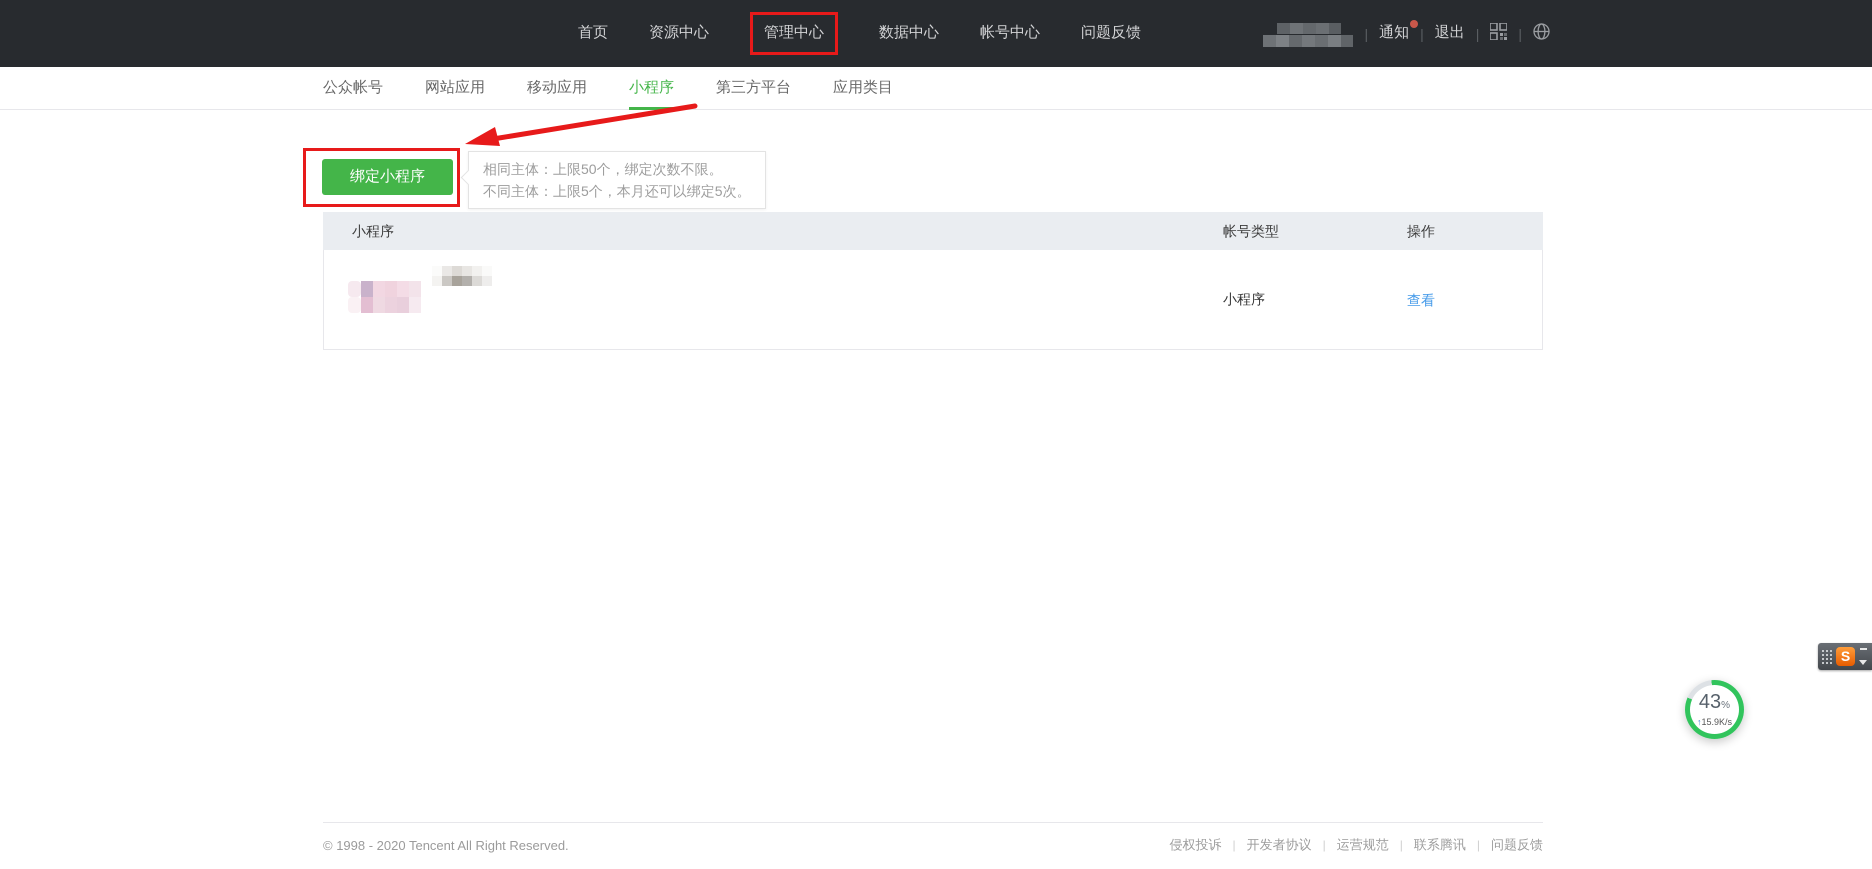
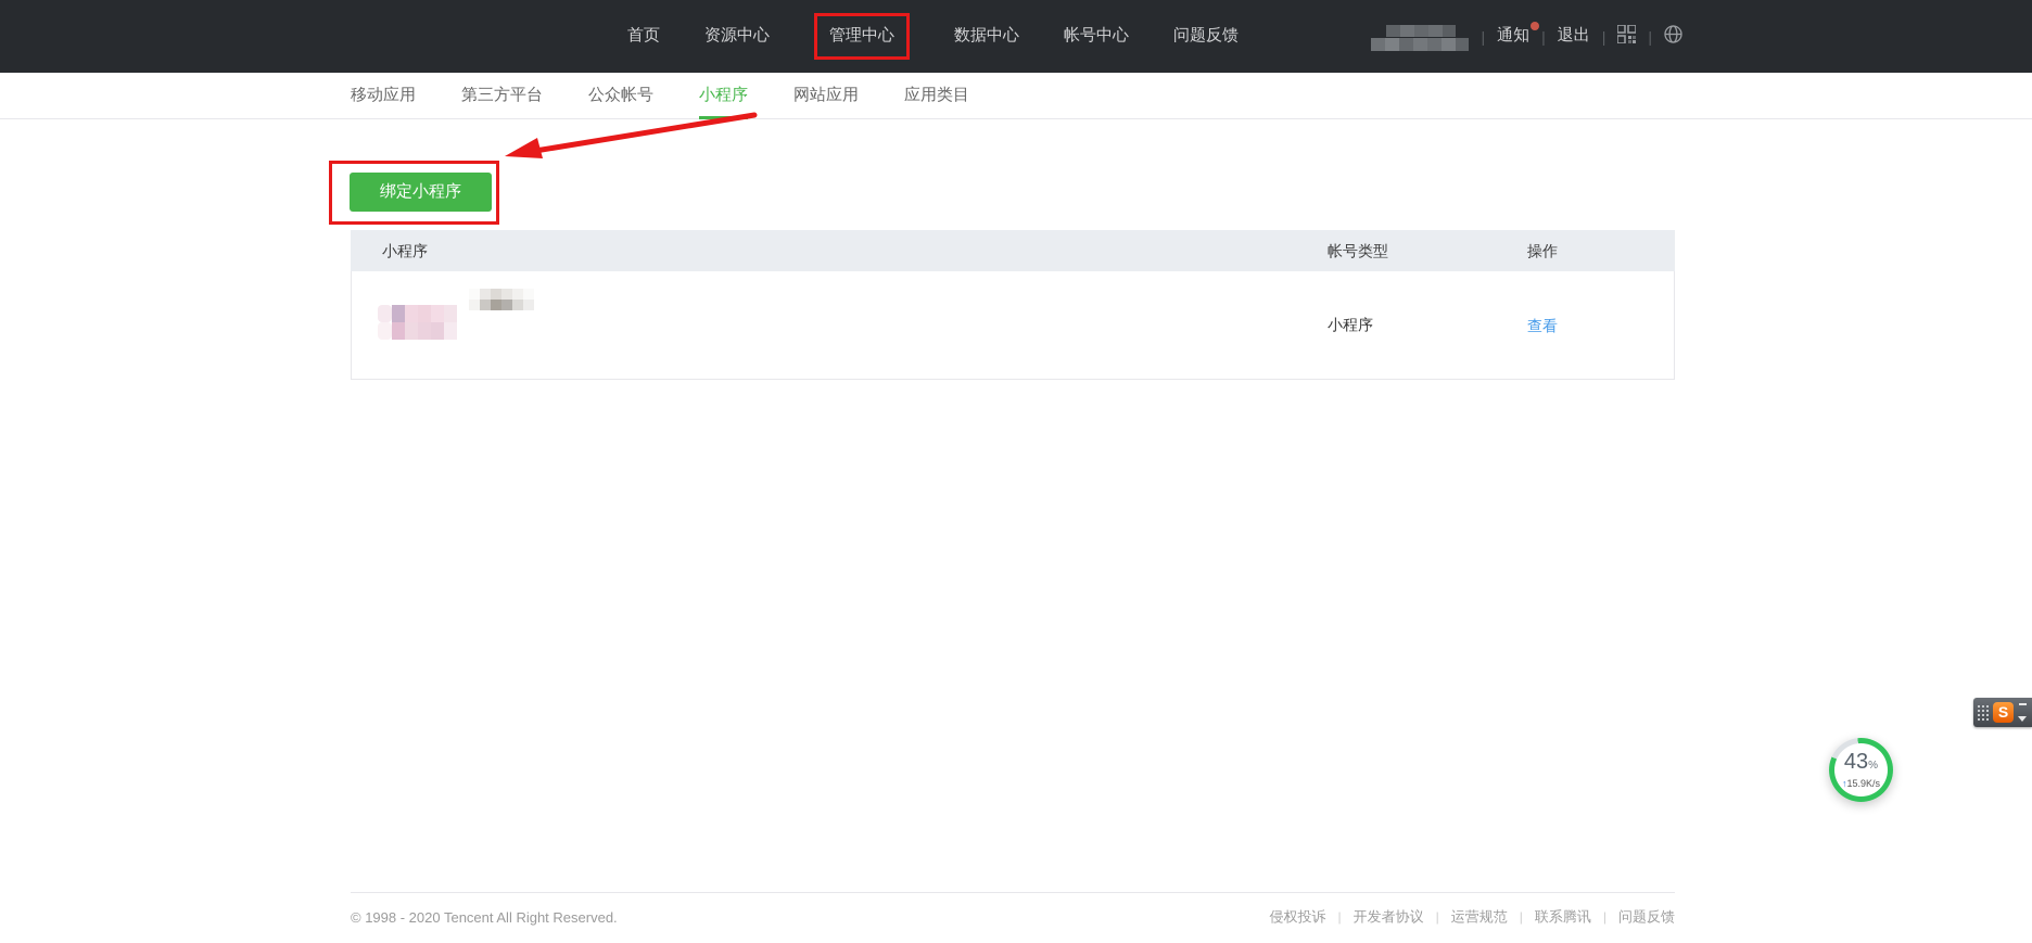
  首页
  资源中心
  管理中心
  数据中心
  帐号中心
  问题反馈
  |
  通知
  |
  退出
  |
  |
- 公众帐号
+ 移动应用
- 网站应用
+ 第三方平台
- 移动应用
+ 公众帐号
  小程序
- 第三方平台
+ 网站应用
  应用类目
  绑定小程序
- 相同主体：上限50个，绑定次数不限。
- 不同主体：上限5个，本月还可以绑定5次。
  小程序
  帐号类型
  操作
  小程序
  查看
  © 1998 - 2020 Tencent All Right Reserved.
  侵权投诉
  |
  开发者协议
  |
  运营规范
  |
  联系腾讯
  |
  问题反馈
  S
  43%
  ↑15.9K/s
